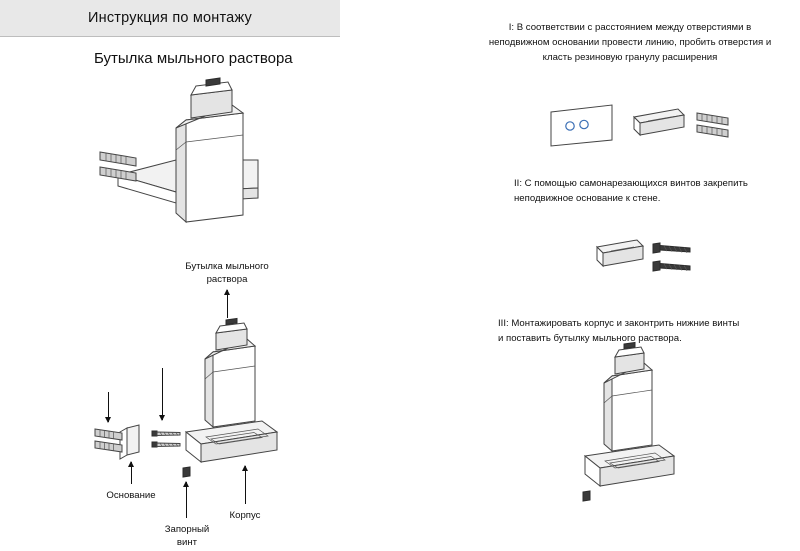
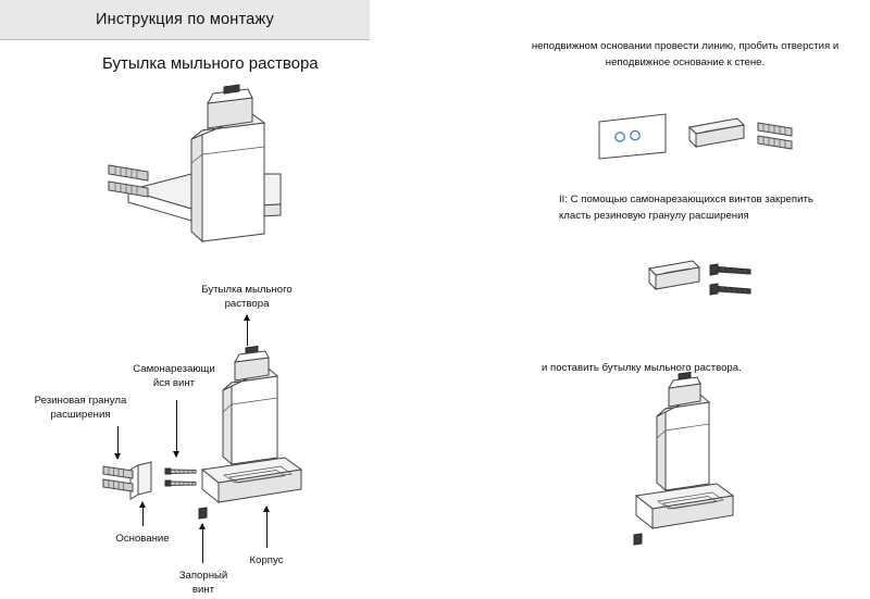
  Инструкция по монтажу
  Бутылка мыльного раствора
  Бутылка мыльного
  раствора
+ Самонарезающи
+ йся винт
+ Резиновая гранула
+ расширения
  Основание
  Запорный
  винт
  Корпус
- I: В соответствии с расстоянием между отверстиями в
  неподвижном основании провести линию, пробить отверстия и
- класть резиновую гранулу расширения
+ неподвижное основание к стене.
  II: С помощью самонарезающихся винтов закрепить
- неподвижное основание к стене.
+ класть резиновую гранулу расширения
- III: Монтажировать корпус и законтрить нижние винты
  и поставить бутылку мыльного раствора.
